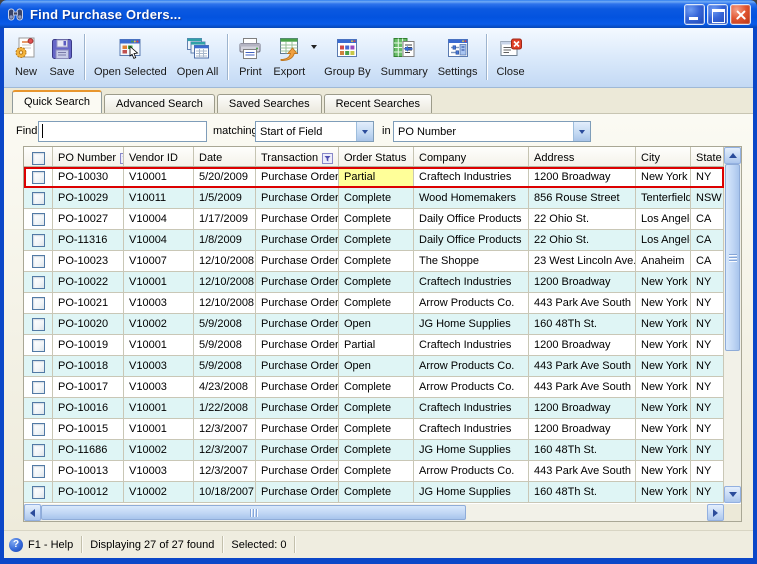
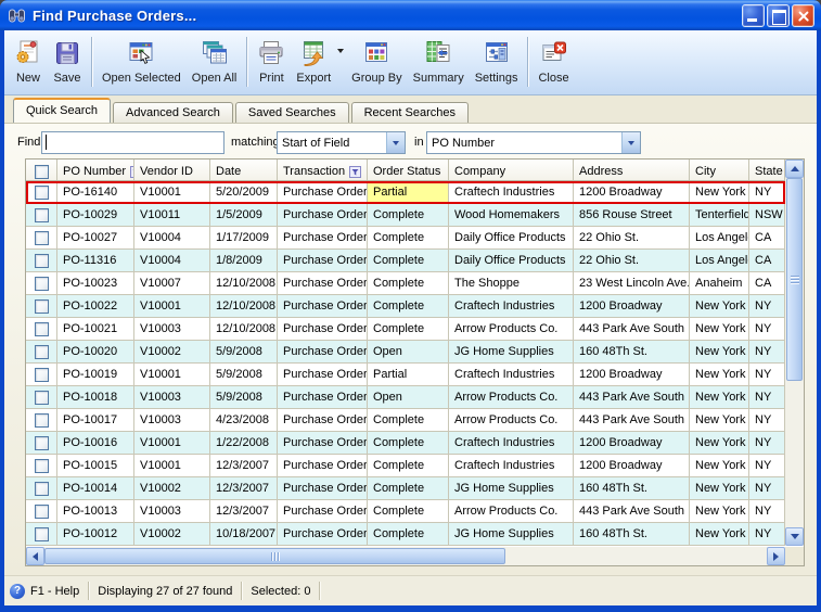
  Find Purchase Orders...
  New
  Save
  Open Selected
  Open All
  Print
  Export
  Group By
  Summary
  Settings
  Close
  Quick Search
  Advanced Search
  Saved Searches
  Recent Searches
  Find
  matchin
  Start of Field
  in
  PO Number
  PO Number
  Vendor ID
  Date
  Transaction
  Order Status
  Company
  Address
  City
  State
- PO-10030
+ PO-16140
  V10001
  5/20/2009
  Purchase Order
  Partial
  Craftech Industries
  1200 Broadway
  New York
  NY
  PO-10029
  V10011
  1/5/2009
  Purchase Order
  Complete
  Wood Homemakers
  856 Rouse Street
  Tenterfield
  NSW
  PO-10027
  V10004
  1/17/2009
  Purchase Order
  Complete
  Daily Office Products
  22 Ohio St.
  Los Angel
  CA
  PO-11316
  V10004
  1/8/2009
  Purchase Order
  Complete
  Daily Office Products
  22 Ohio St.
  Los Angel
  CA
  PO-10023
  V10007
  12/10/2008
  Purchase Order
  Complete
  The Shoppe
  23 West Lincoln Ave.
  Anaheim
  CA
  PO-10022
  V10001
  12/10/2008
  Purchase Order
  Complete
  Craftech Industries
  1200 Broadway
  New York
  NY
  PO-10021
  V10003
  12/10/2008
  Purchase Order
  Complete
  Arrow Products Co.
  443 Park Ave South
  New York
  NY
  PO-10020
  V10002
  5/9/2008
  Purchase Order
  Open
  JG Home Supplies
  160 48Th St.
  New York
  NY
  PO-10019
  V10001
  5/9/2008
  Purchase Order
  Partial
  Craftech Industries
  1200 Broadway
  New York
  NY
  PO-10018
  V10003
  5/9/2008
  Purchase Order
  Open
  Arrow Products Co.
  443 Park Ave South
  New York
  NY
  PO-10017
  V10003
  4/23/2008
  Purchase Order
  Complete
  Arrow Products Co.
  443 Park Ave South
  New York
  NY
  PO-10016
  V10001
  1/22/2008
  Purchase Order
  Complete
  Craftech Industries
  1200 Broadway
  New York
  NY
  PO-10015
  V10001
  12/3/2007
  Purchase Order
  Complete
  Craftech Industries
  1200 Broadway
  New York
  NY
- PO-11686
+ PO-10014
  V10002
  12/3/2007
  Purchase Order
  Complete
  JG Home Supplies
  160 48Th St.
  New York
  NY
  PO-10013
  V10003
  12/3/2007
  Purchase Order
  Complete
  Arrow Products Co.
  443 Park Ave South
  New York
  NY
  PO-10012
  V10002
  10/18/2007
  Purchase Order
  Complete
  JG Home Supplies
  160 48Th St.
  New York
  NY
  ?
  F1 - Help
  Displaying 27 of 27 found
  Selected: 0
